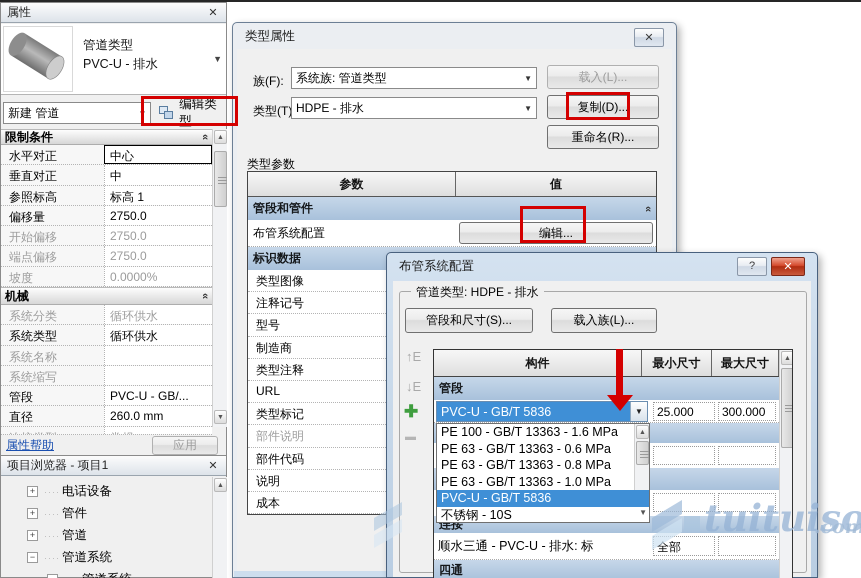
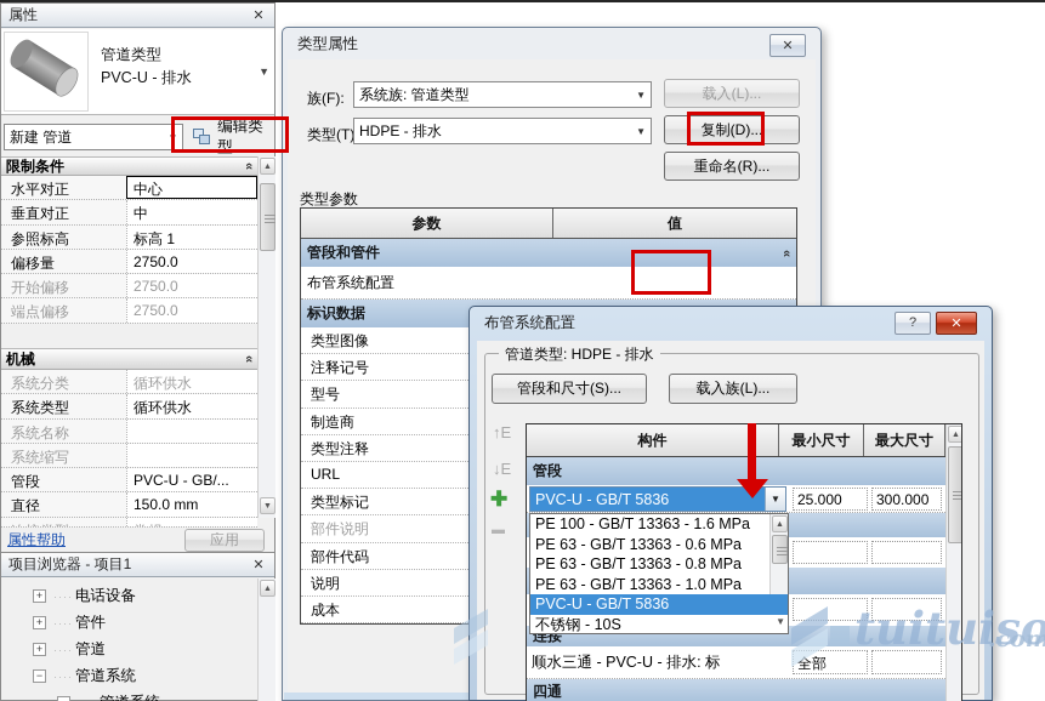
  属性
  ✕
  管道类型
  PVC-U - 排水
  ▼
  新建 管道
  ▼
  编辑类型
  限制条件
  水平对正
  中心
  垂直对正
  中
  参照标高
  标高 1
  偏移量
  2750.0
  开始偏移
  2750.0
  端点偏移
  2750.0
- 坡度
- 0.0000%
  机械
  系统分类
  循环供水
  系统类型
  循环供水
  系统名称
  系统缩写
  管段
  PVC-U - GB/...
  直径
- 260.0 mm
+ 150.0 mm
  属性帮助
  应用
  项目浏览器 - 项目1
  ✕
  +
  ····
  电话设备
  +
  ····
  管件
  +
  ····
  管道
  −
  ····
  管道系统
  类型属性
  ✕
  族(F):
  系统族: 管道类型
  ▼
  载入(L)...
  HDPE - 排水
  ▼
  复制(D)...
  重命名(R)...
  类型参数
  参数
  值
  管段和管件
  布管系统配置
- 编辑...
  标识数据
  类型图像
  注释记号
  型号
  制造商
  类型注释
  URL
  类型标记
  部件说明
  部件代码
  说明
  成本
  布管系统配置
  ?
  ✕
  管道类型: HDPE - 排水
  管段和尺寸(S)...
  载入族(L)...
  ↑Ε
  ↓Ε
  ✚
  ▬
  构件
  最小尺寸
  最大尺寸
  管段
  PVC-U - GB/T 5836
  ▼
  25.000
  300.000
  连接
  顺水三通 - PVC-U - 排水: 标
  全部
  四通
  PE 100 - GB/T 13363 - 1.6 MPa
  PE 63 - GB/T 13363 - 0.6 MPa
  PE 63 - GB/T 13363 - 0.8 MPa
  PE 63 - GB/T 13363 - 1.0 MPa
  PVC-U - GB/T 5836
  不锈钢 - 10S
  ▼
  tuituiso
  .com
